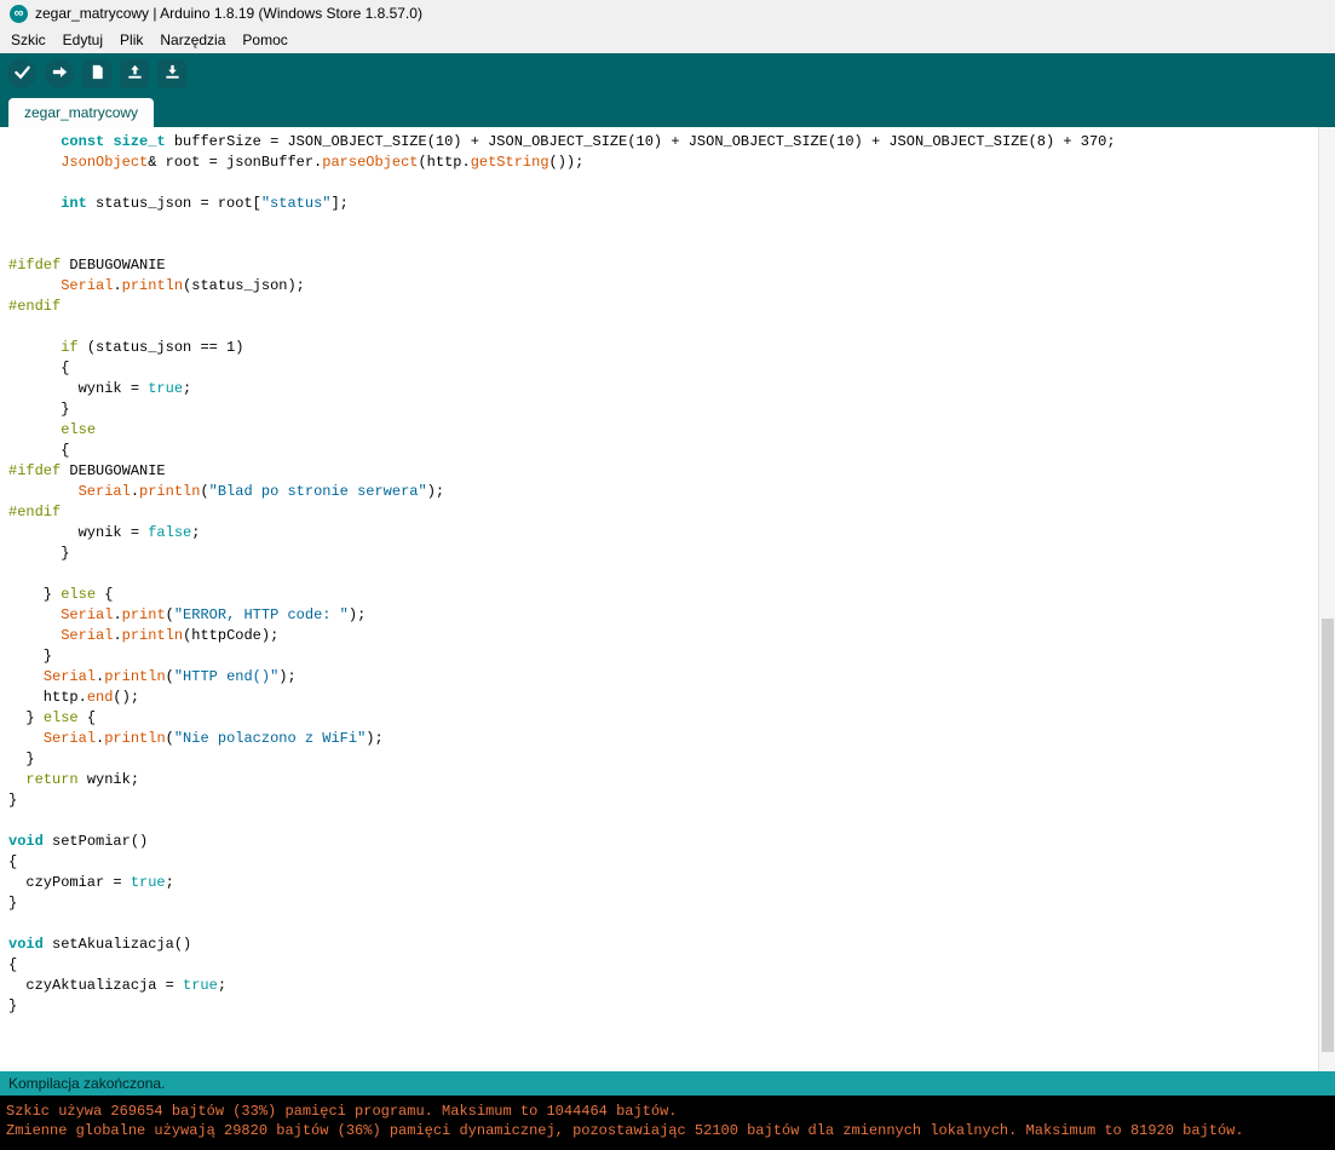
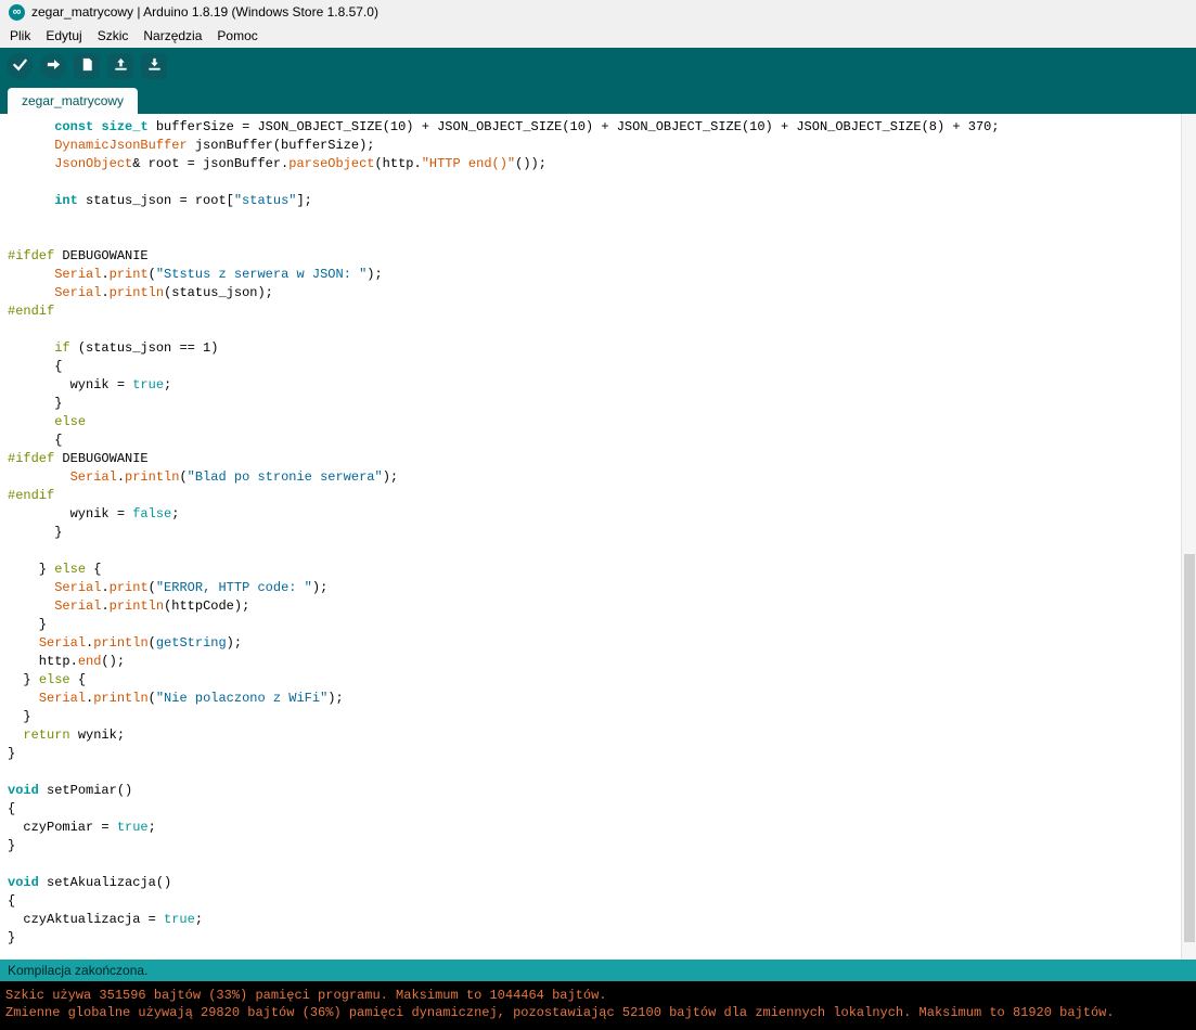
  ∞
  zegar_matrycowy | Arduino 1.8.19 (Windows Store 1.8.57.0)
- Szkic
+ Plik
  Edytuj
- Plik
+ Szkic
  Narzędzia
  Pomoc
  zegar_matrycowy
  const size_t bufferSize = JSON_OBJECT_SIZE(10) + JSON_OBJECT_SIZE(10) + JSON_OBJECT_SIZE(10) + JSON_OBJECT_SIZE(8) + 370;
+ DynamicJsonBuffer jsonBuffer(bufferSize);
- JsonObject& root = jsonBuffer.parseObject(http.getString());
+ JsonObject& root = jsonBuffer.parseObject(http."HTTP end()"());
  int status_json = root["status"];
  #ifdef DEBUGOWANIE
+ Serial.print("Ststus z serwera w JSON: ");
  Serial.println(status_json);
  #endif
  if (status_json == 1)
  {
  wynik = true;
  }
  else
  {
  #ifdef DEBUGOWANIE
  Serial.println("Blad po stronie serwera");
  #endif
  wynik = false;
  }
  } else {
  Serial.print("ERROR, HTTP code: ");
  Serial.println(httpCode);
  }
- Serial.println("HTTP end()");
+ Serial.println(getString);
  http.end();
  } else {
  Serial.println("Nie polaczono z WiFi");
  }
  return wynik;
  }
  void setPomiar()
  {
  czyPomiar = true;
  }
  void setAkualizacja()
  {
  czyAktualizacja = true;
  }
  Kompilacja zakończona.
- Szkic używa 269654 bajtów (33%) pamięci programu. Maksimum to 1044464 bajtów.
+ Szkic używa 351596 bajtów (33%) pamięci programu. Maksimum to 1044464 bajtów.
  Zmienne globalne używają 29820 bajtów (36%) pamięci dynamicznej, pozostawiając 52100 bajtów dla zmiennych lokalnych. Maksimum to 81920 bajtów.
